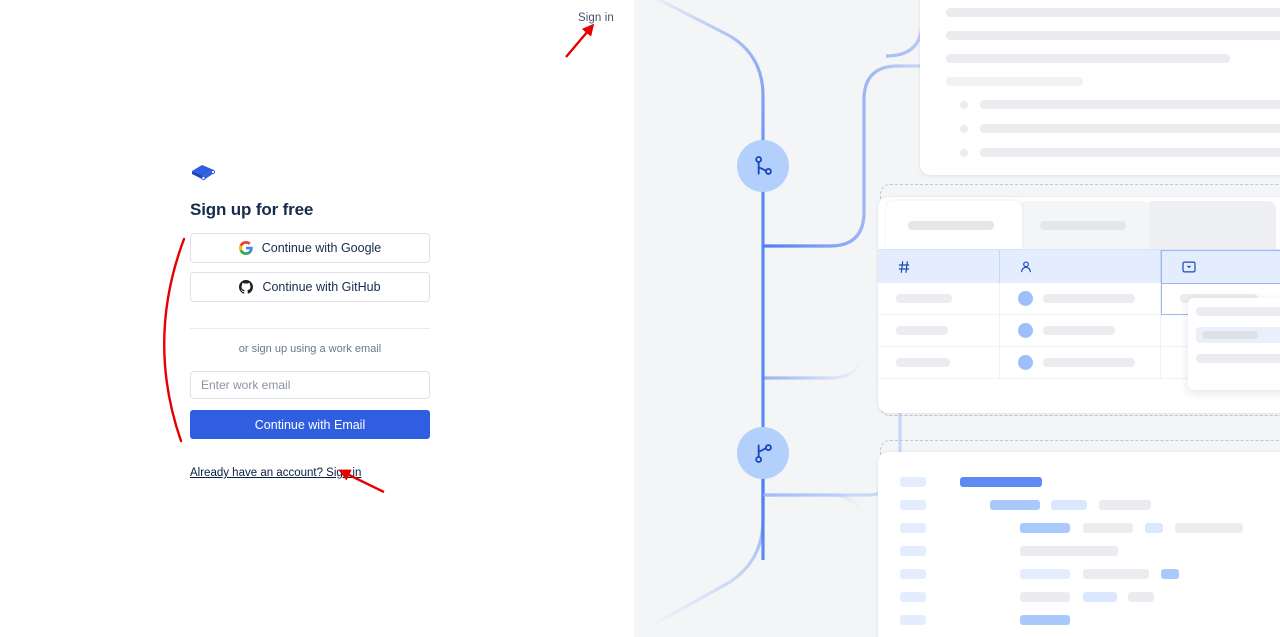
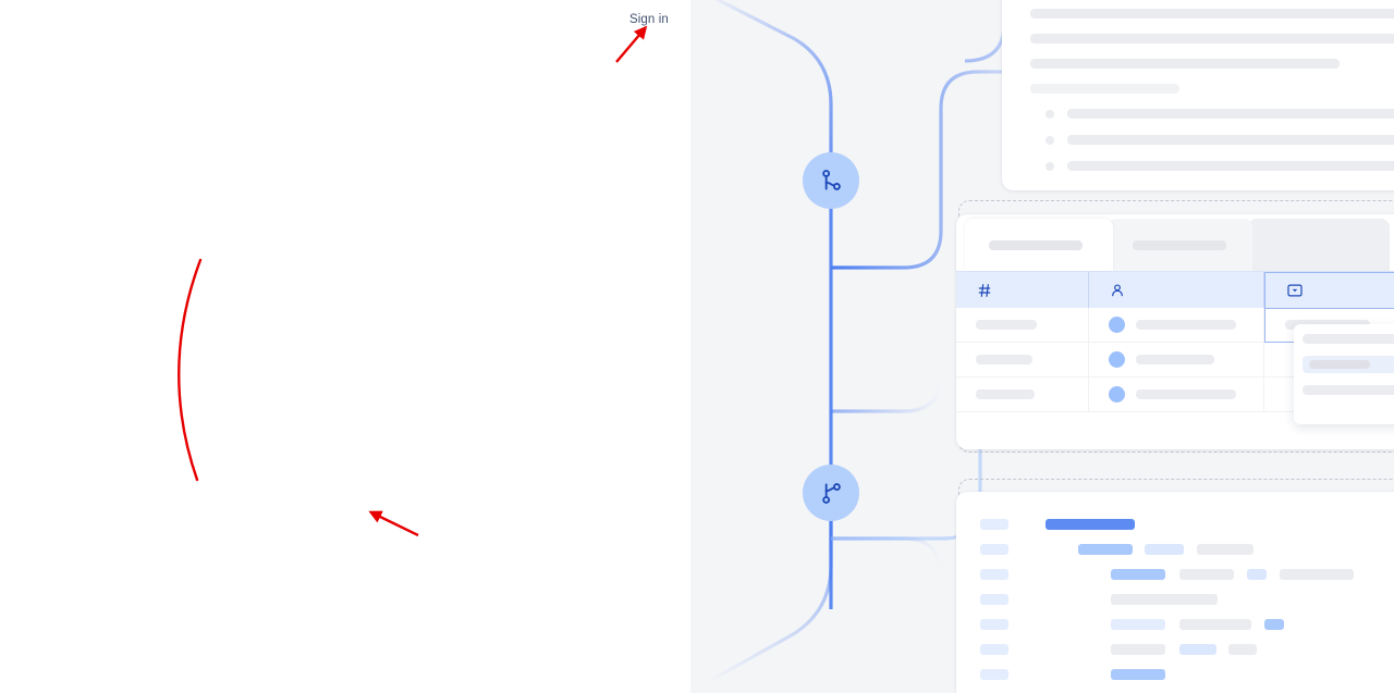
  Sign in
- Sign up for free
- Continue with Google
- Continue with GitHub
- or sign up using a work email
- Enter work email Continue with Email Already have an account? Sign in
